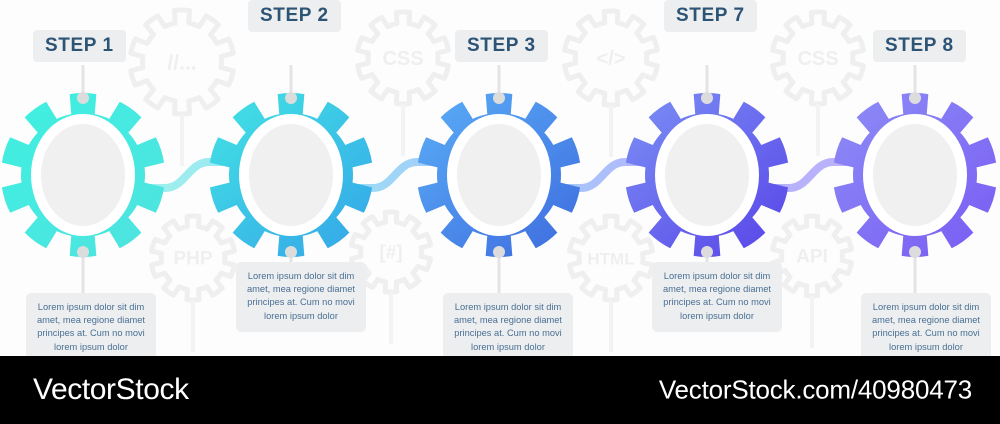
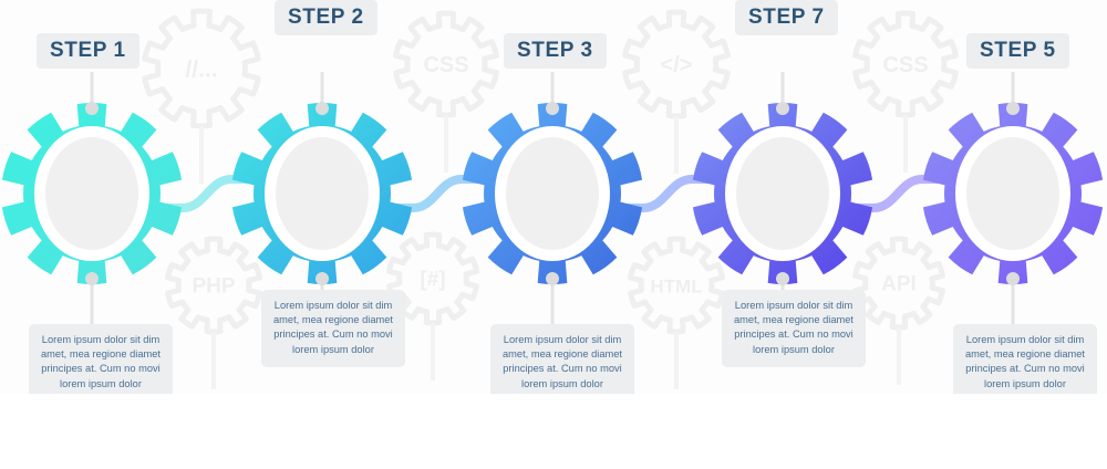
  STEP 1
  Lorem ipsum dolor sit dim amet, mea regione diamet principes at. Cum no movi lorem ipsum dolor
  STEP 2
  Lorem ipsum dolor sit dim amet, mea regione diamet principes at. Cum no movi lorem ipsum dolor
  STEP 3
  Lorem ipsum dolor sit dim amet, mea regione diamet principes at. Cum no movi lorem ipsum dolor
  STEP 7
  Lorem ipsum dolor sit dim amet, mea regione diamet principes at. Cum no movi lorem ipsum dolor
- STEP 8
+ STEP 5
  Lorem ipsum dolor sit dim amet, mea regione diamet principes at. Cum no movi lorem ipsum dolor
- VectorStock
- VectorStock.com/40980473
